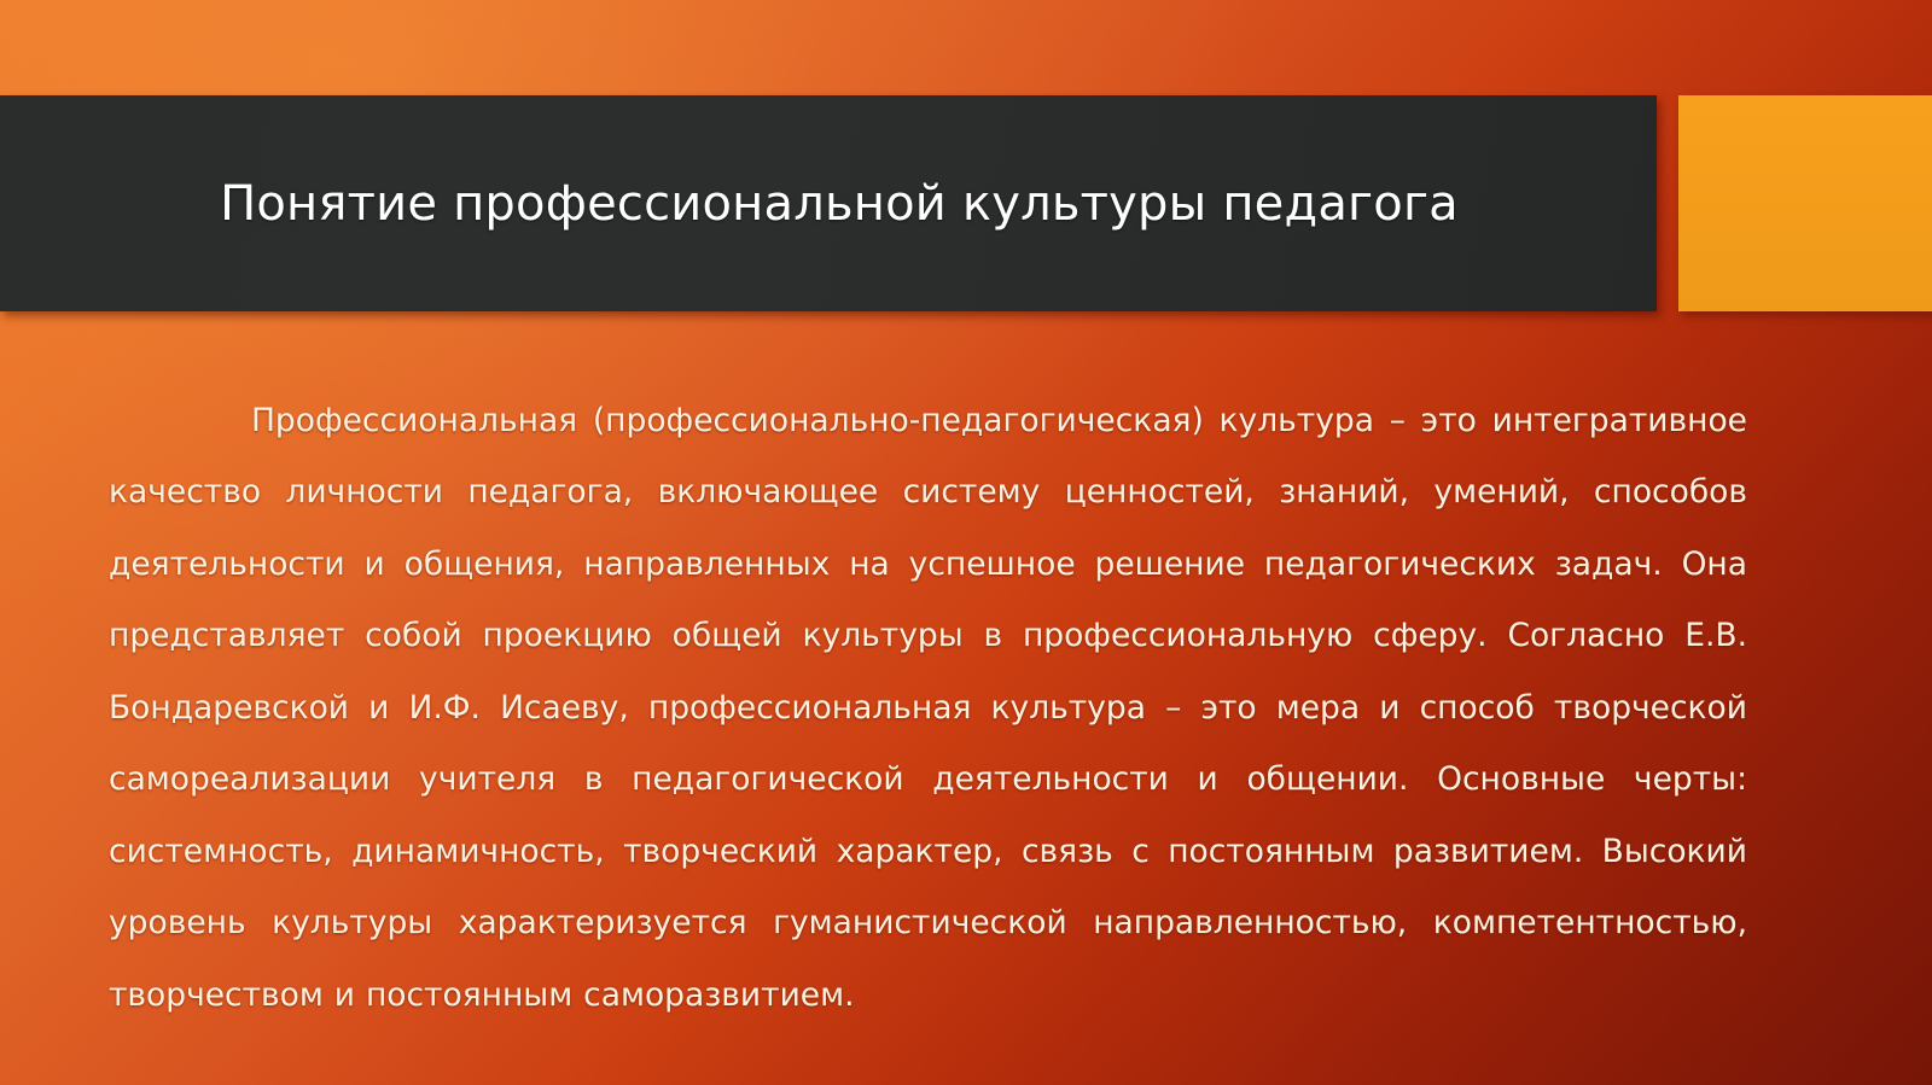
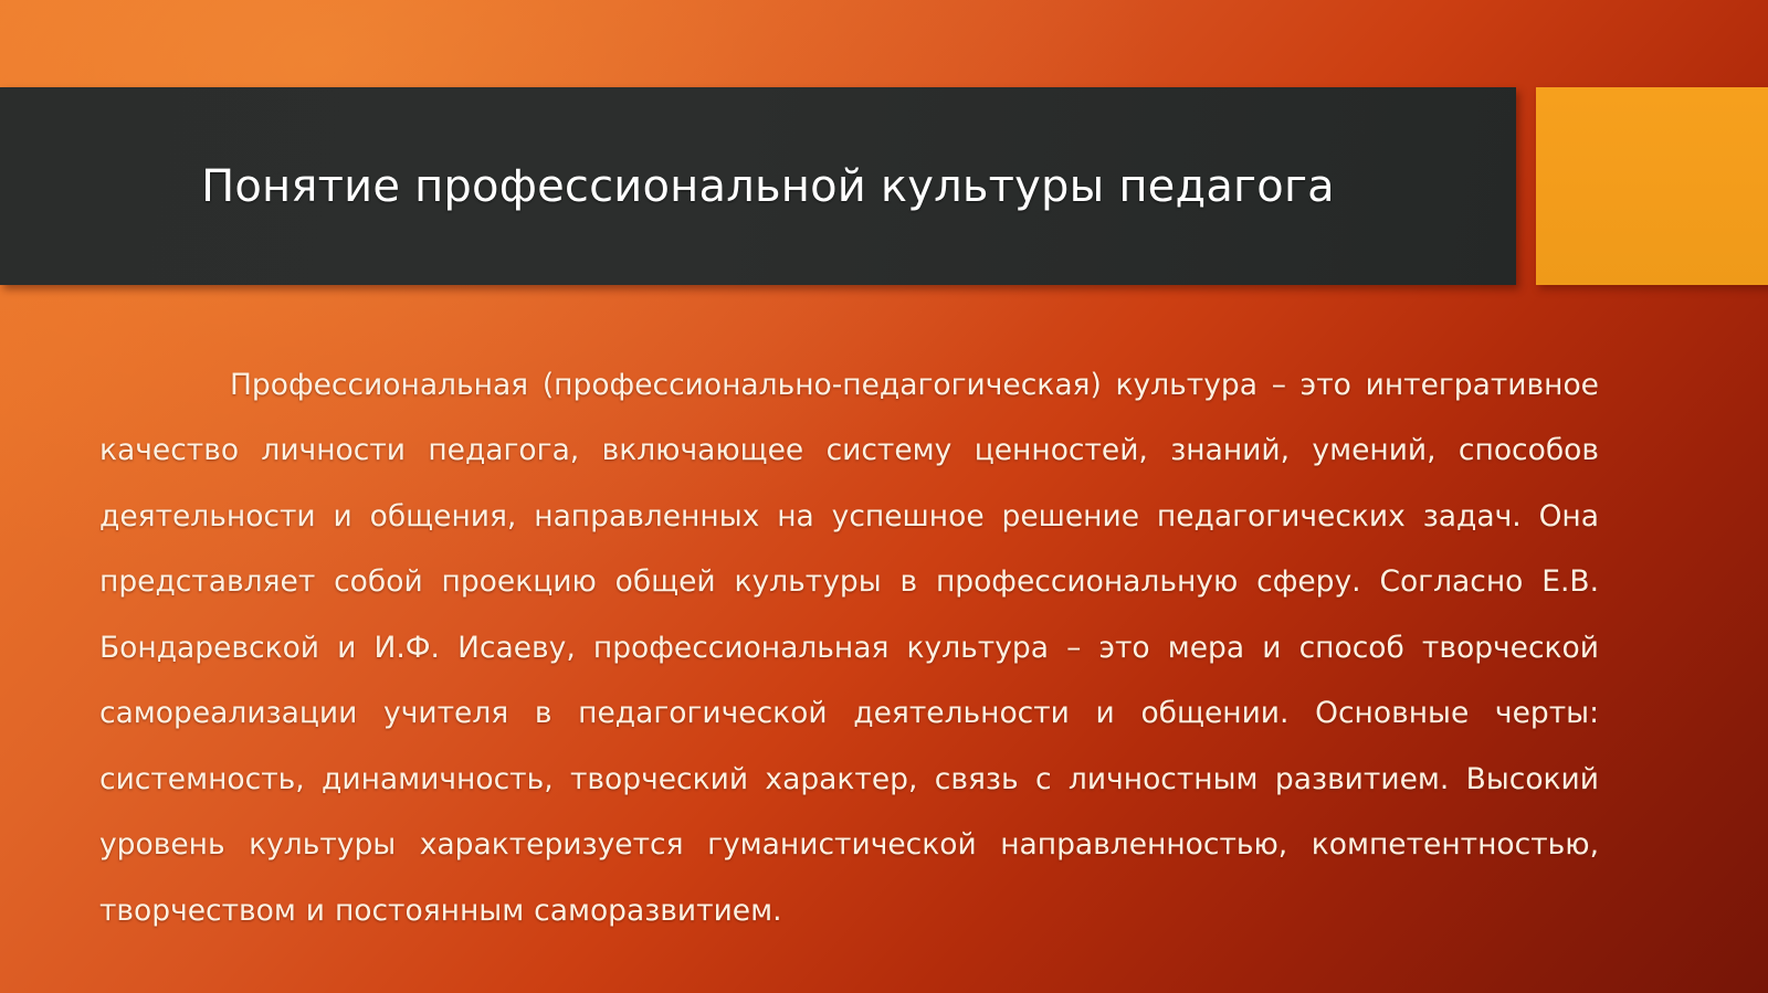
  Понятие профессиональной культуры педагога
- Профессиональная (профессионально-педагогическая) культура – это интегративное качество личности педагога, включающее систему ценностей, знаний, умений, способов деятельности и общения, направленных на успешное решение педагогических задач. Она представляет собой проекцию общей культуры в профессиональную сферу. Согласно Е.В. Бондаревской и И.Ф. Исаеву, профессиональная культура – это мера и способ творческой самореализации учителя в педагогической деятельности и общении. Основные черты: системность, динамичность, творческий характер, связь с постоянным развитием. Высокий уровень культуры характеризуется гуманистической направленностью, компетентностью, творчеством и постоянным саморазвитием.
+ Профессиональная (профессионально-педагогическая) культура – это интегративное качество личности педагога, включающее систему ценностей, знаний, умений, способов деятельности и общения, направленных на успешное решение педагогических задач. Она представляет собой проекцию общей культуры в профессиональную сферу. Согласно Е.В. Бондаревской и И.Ф. Исаеву, профессиональная культура – это мера и способ творческой самореализации учителя в педагогической деятельности и общении. Основные черты: системность, динамичность, творческий характер, связь с личностным развитием. Высокий уровень культуры характеризуется гуманистической направленностью, компетентностью, творчеством и постоянным саморазвитием.
